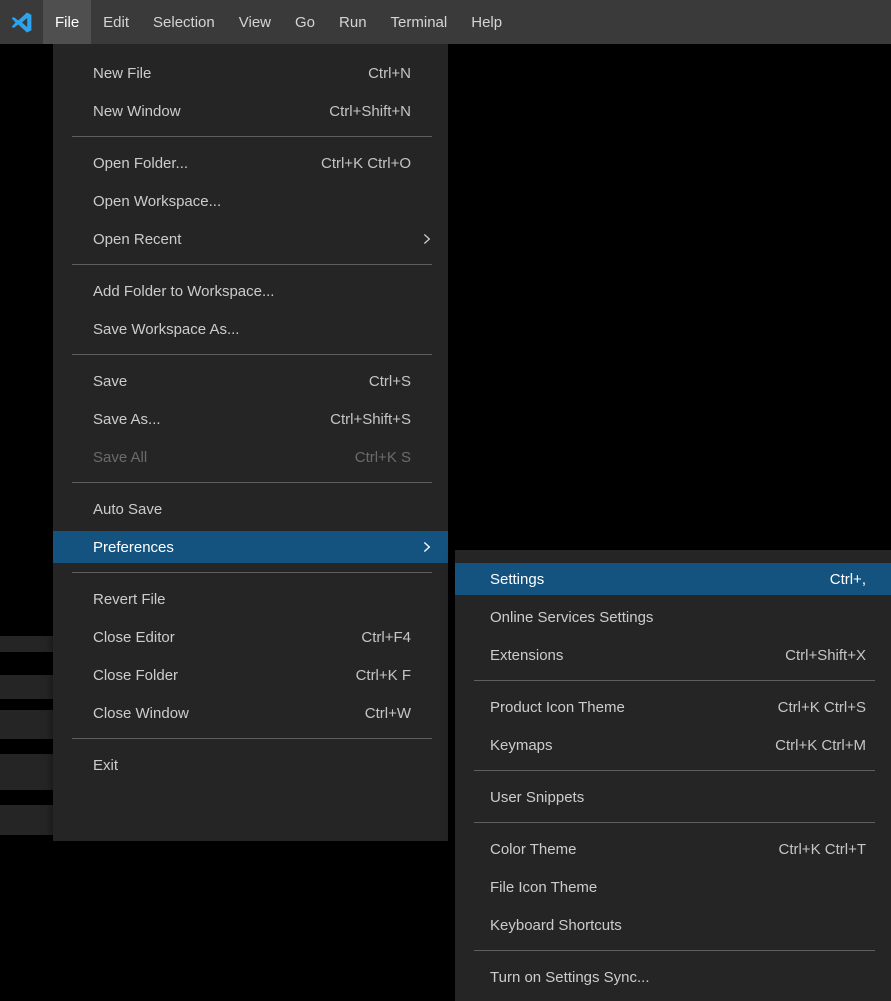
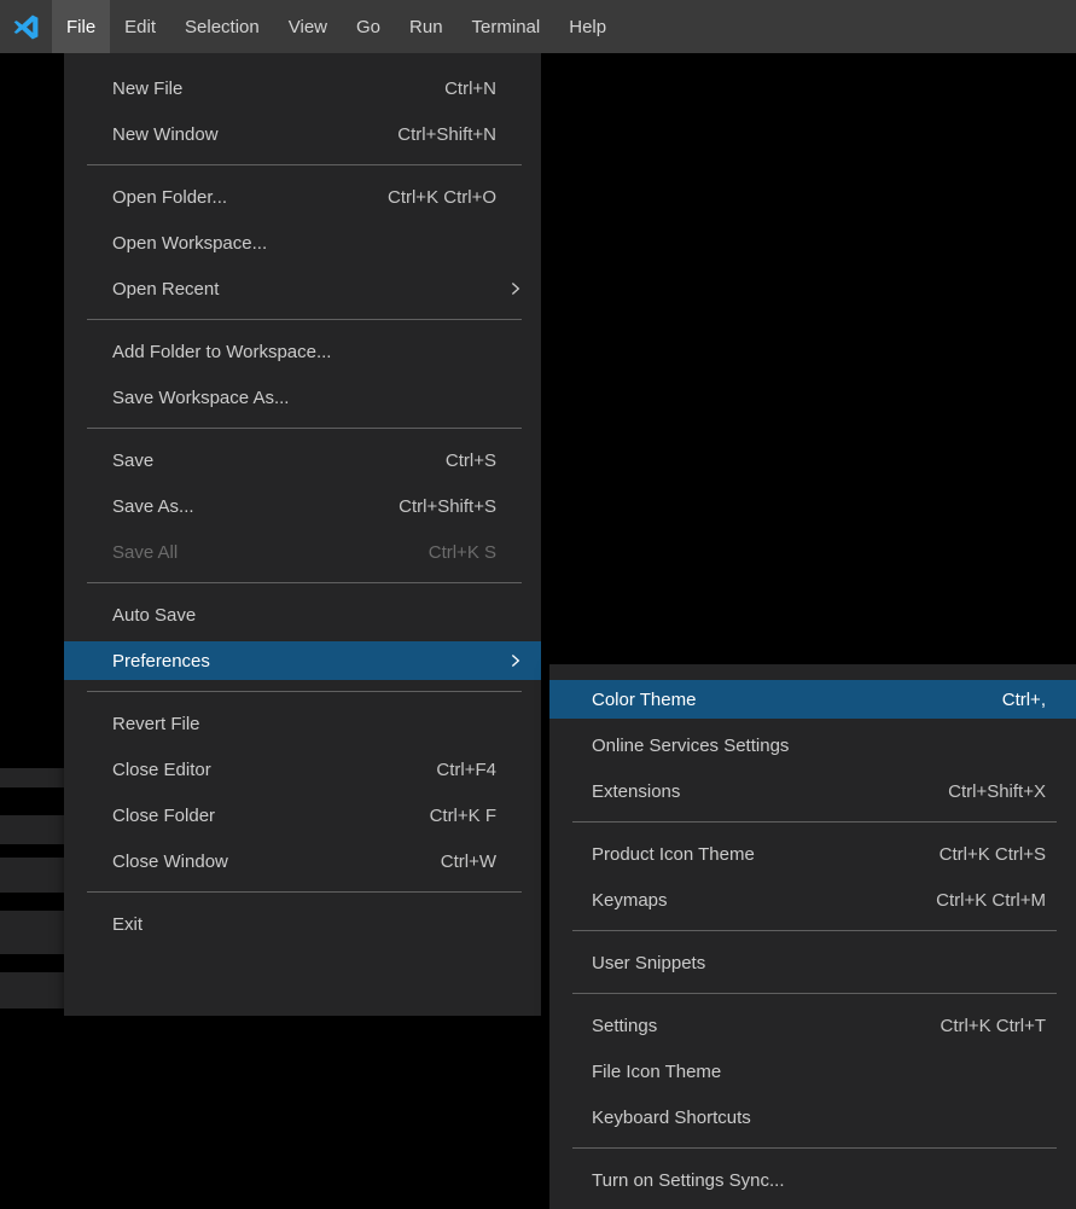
  File
  Edit
  Selection
  View
  Go
  Run
  Terminal
  Help
  New File
  Ctrl+N
  New Window
  Ctrl+Shift+N
  Open Folder...
  Ctrl+K Ctrl+O
  Open Workspace...
  Open Recent
  Add Folder to Workspace...
  Save Workspace As...
  Save
  Ctrl+S
  Save As...
  Ctrl+Shift+S
  Save All
  Ctrl+K S
  Auto Save
  Preferences
  Revert File
  Close Editor
  Ctrl+F4
  Close Folder
  Ctrl+K F
  Close Window
  Ctrl+W
  Exit
- Settings
+ Color Theme
  Ctrl+,
  Online Services Settings
  Extensions
  Ctrl+Shift+X
  Product Icon Theme
  Ctrl+K Ctrl+S
  Keymaps
  Ctrl+K Ctrl+M
  User Snippets
- Color Theme
+ Settings
  Ctrl+K Ctrl+T
  File Icon Theme
  Keyboard Shortcuts
  Turn on Settings Sync...
